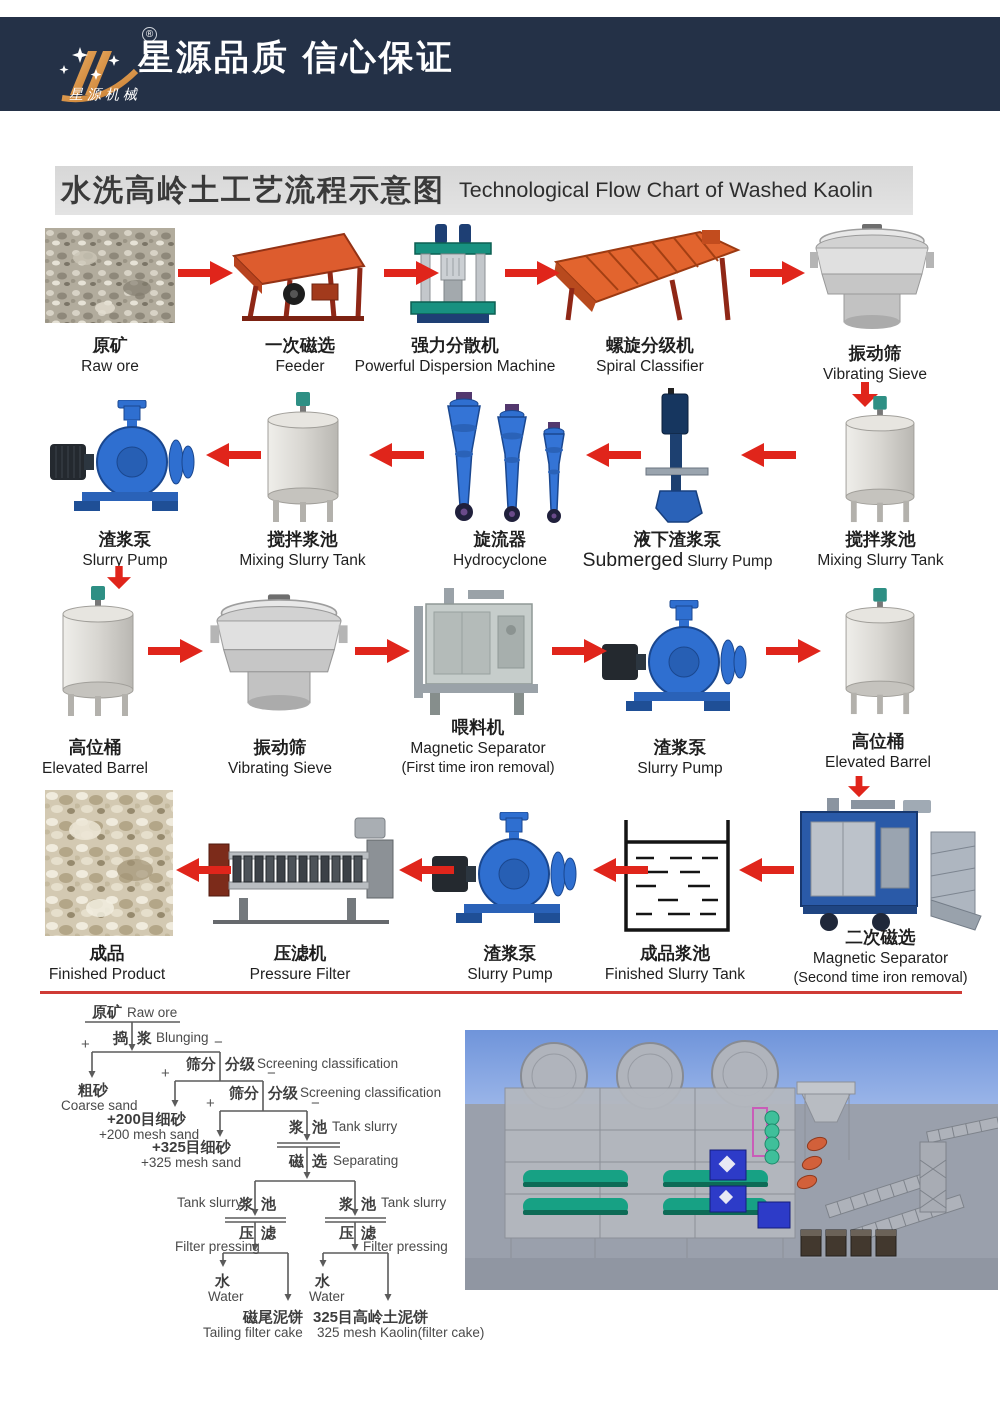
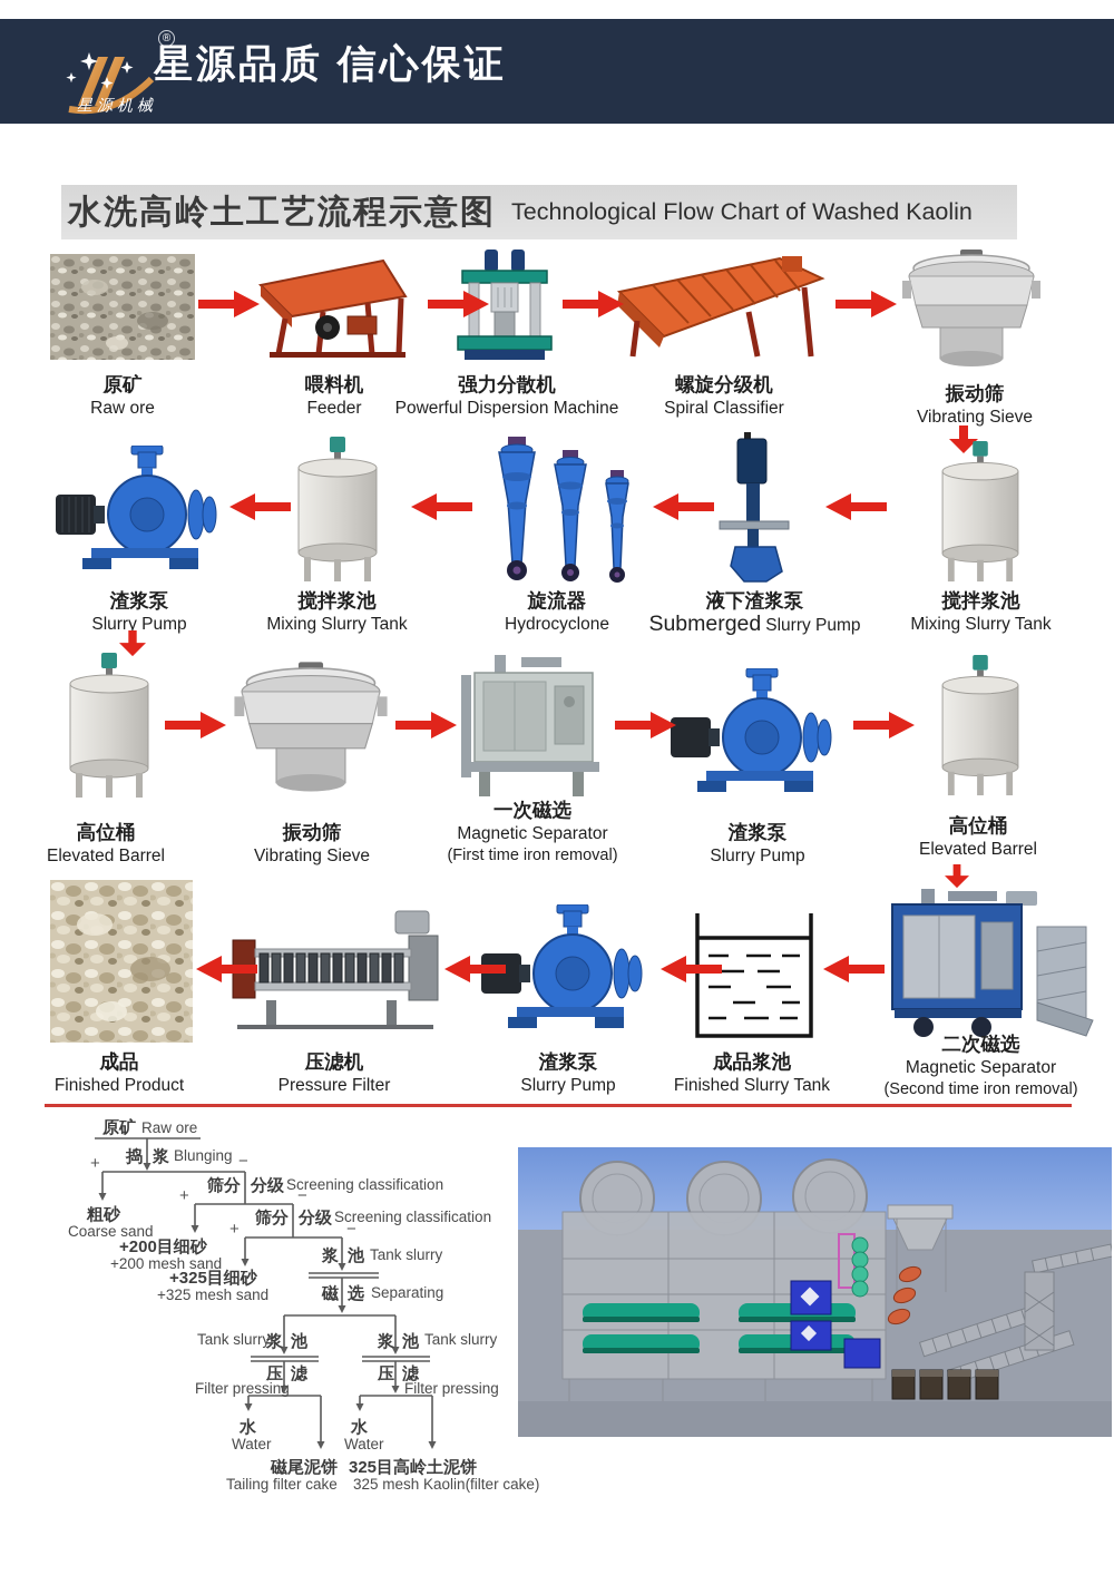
  ®
  星源机械
  星源品质 信心保证
  水洗高岭土工艺流程示意图
  Technological Flow Chart of Washed Kaolin
  原矿
  Raw ore
- 一次磁选
+ 喂料机
  Feeder
  强力分散机
  Powerful Dispersion Machine
  螺旋分级机
  Spiral Classifier
  振动筛
  Vibrating Sieve
  渣浆泵
  Slurry Pump
  搅拌浆池
  Mixing Slurry Tank
  旋流器
  Hydrocyclone
  液下渣浆泵
  Submerged Slurry Pump
  搅拌浆池
  Mixing Slurry Tank
  高位桶
  Elevated Barrel
  振动筛
  Vibrating Sieve
- 喂料机
+ 一次磁选
  Magnetic Separator
  (First time iron removal)
  渣浆泵
  Slurry Pump
  高位桶
  Elevated Barrel
  成品
  Finished Product
  压滤机
  Pressure Filter
  渣浆泵
  Slurry Pump
  成品浆池
  Finished Slurry Tank
  二次磁选
  Magnetic Separator
  (Second time iron removal)
  原矿
  Raw ore
  捣
  浆
  Blunging
  +
  −
  粗砂
  Coarse sand
  筛分
  分级
  Screening classification
  +
  −
  +200目细砂
  +200 mesh sand
  筛分
  分级
  Screening classification
  +
  −
  +325目细砂
  +325 mesh sand
  浆
  池
  Tank slurry
  磁
  选
  Separating
  Tank slurry
  浆
  池
  浆
  池
  Tank slurry
  压
  滤
  Filter pressing
  压
  滤
  Filter pressing
  水
  Water
  水
  Water
  磁尾泥饼
  Tailing filter cake
  325目高岭土泥饼
  325 mesh Kaolin(filter cake)
